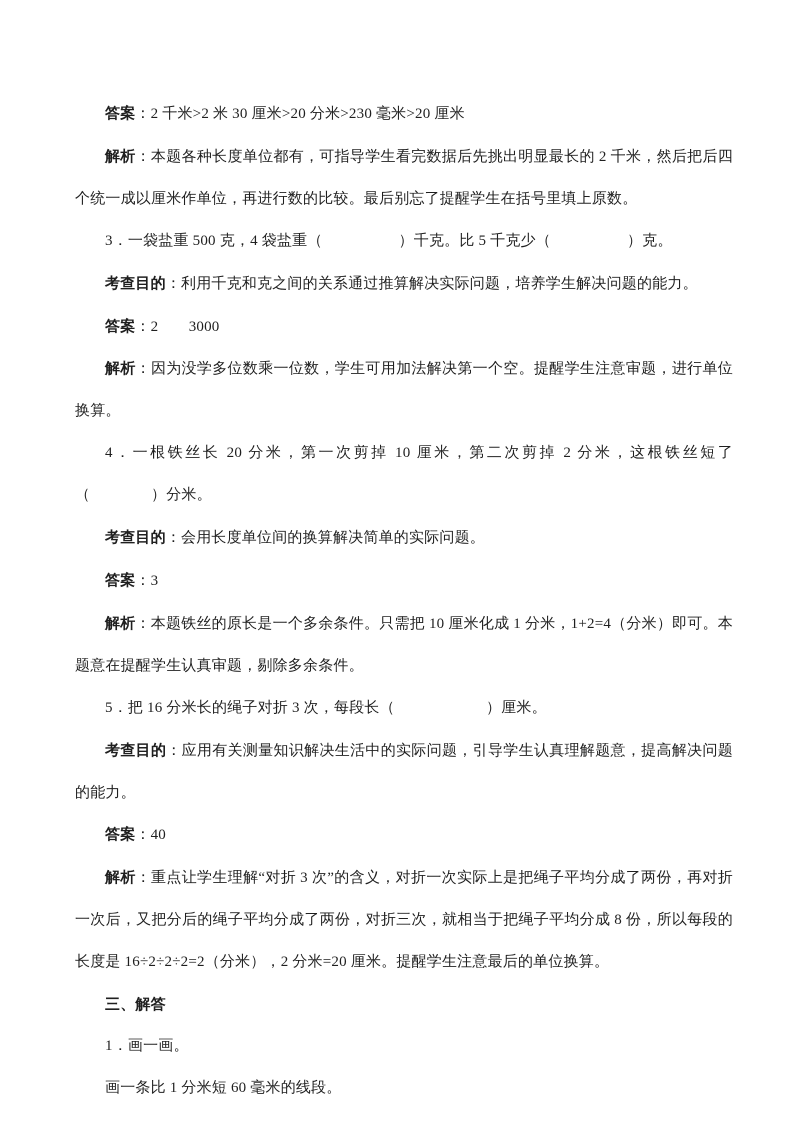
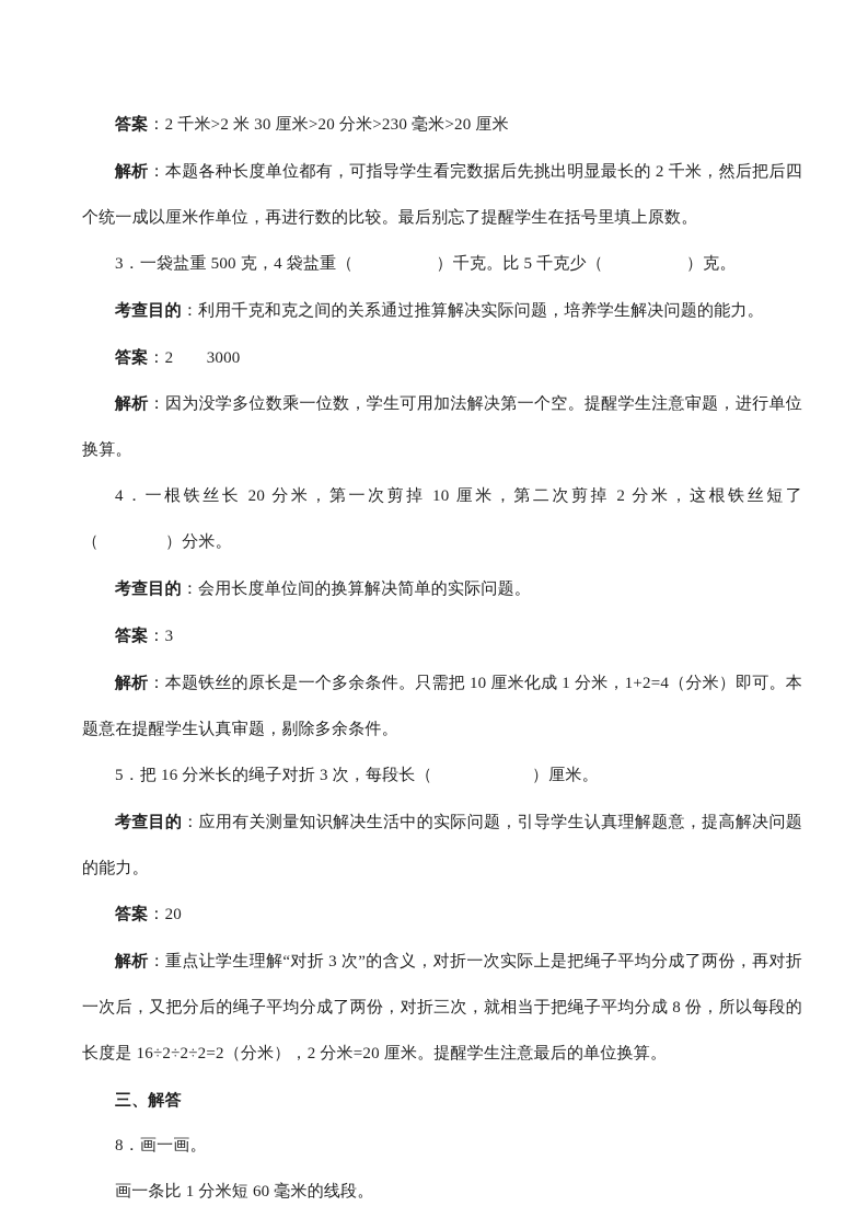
  答案：2 千米>2 米 30 厘米>20 分米>230 毫米>20 厘米
  解析：本题各种长度单位都有，可指导学生看完数据后先挑出明显最长的 2 千米，然后把后四个统一成以厘米作单位，再进行数的比较。最后别忘了提醒学生在括号里填上原数。
  3．一袋盐重 500 克，4 袋盐重（ ）千克。比 5 千克少（ ）克。
  考查目的：利用千克和克之间的关系通过推算解决实际问题，培养学生解决问题的能力。
  答案：2 3000
  解析：因为没学多位数乘一位数，学生可用加法解决第一个空。提醒学生注意审题，进行单位换算。
  4．一根铁丝长 20 分米，第一次剪掉 10 厘米，第二次剪掉 2 分米，这根铁丝短了（ ）分米。
  考查目的：会用长度单位间的换算解决简单的实际问题。
  答案：3
  解析：本题铁丝的原长是一个多余条件。只需把 10 厘米化成 1 分米，1+2=4（分米）即可。本题意在提醒学生认真审题，剔除多余条件。
  5．把 16 分米长的绳子对折 3 次，每段长（ ）厘米。
  考查目的：应用有关测量知识解决生活中的实际问题，引导学生认真理解题意，提高解决问题的能力。
- 答案：40
+ 答案：20
  解析：重点让学生理解“对折 3 次”的含义，对折一次实际上是把绳子平均分成了两份，再对折一次后，又把分后的绳子平均分成了两份，对折三次，就相当于把绳子平均分成 8 份，所以每段的长度是 16÷2÷2÷2=2（分米），2 分米=20 厘米。提醒学生注意最后的单位换算。
  三、解答
- 1．画一画。
+ 8．画一画。
  画一条比 1 分米短 60 毫米的线段。
